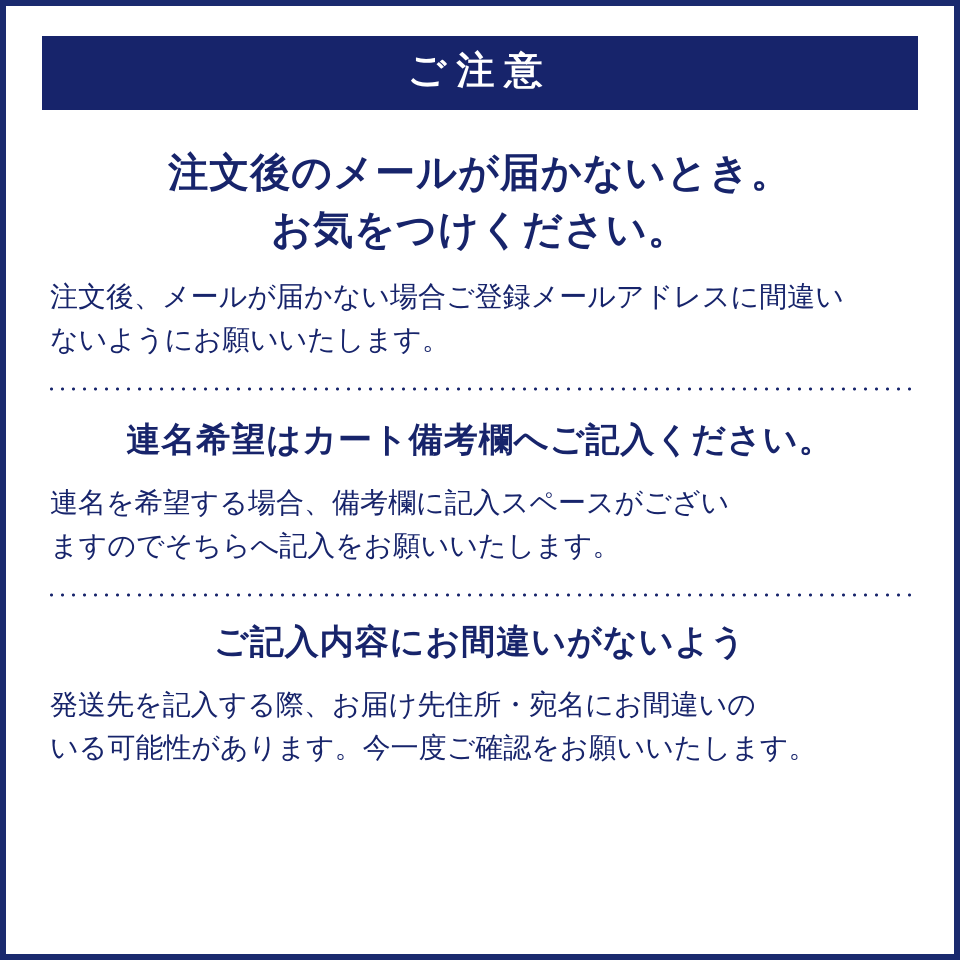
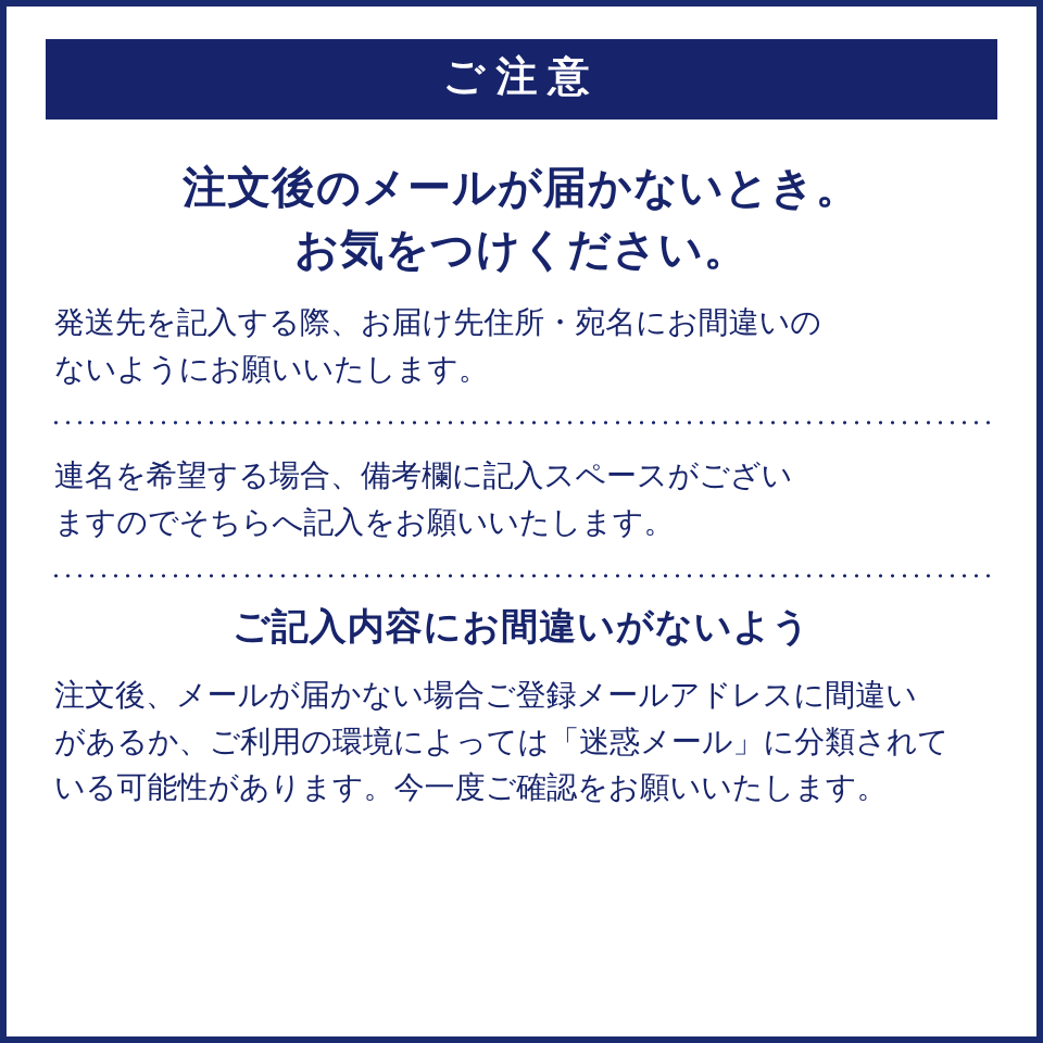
  ご注意
  注文後のメールが届かないとき。
  お気をつけください。
- 注文後、メールが届かない場合ご登録メールアドレスに間違い
+ 発送先を記入する際、お届け先住所・宛名にお間違いの
  ないようにお願いいたします。
- 連名希望はカート備考欄へご記入ください。
  連名を希望する場合、備考欄に記入スペースがござい
  ますのでそちらへ記入をお願いいたします。
  ご記入内容にお間違いがないよう
- 発送先を記入する際、お届け先住所・宛名にお間違いの
+ 注文後、メールが届かない場合ご登録メールアドレスに間違い
+ があるか、ご利用の環境によっては「迷惑メール」に分類されて
  いる可能性があります。今一度ご確認をお願いいたします。
